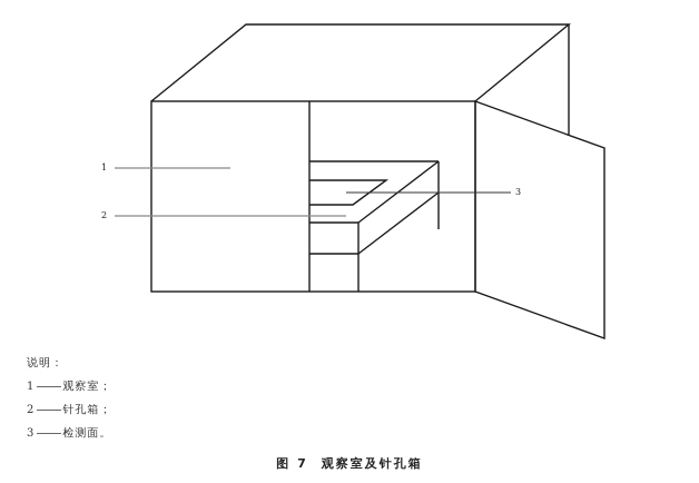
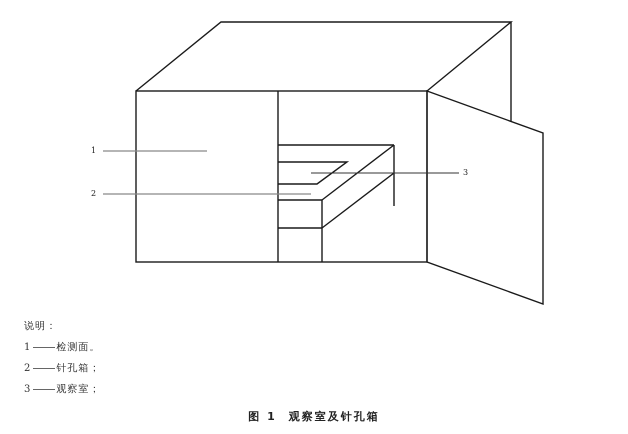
  1
  2
  3
  说明：
- 1 观察室；
+ 1 检测面。
  2 针孔箱；
- 3 检测面。
+ 3 观察室；
- 图 7 观察室及针孔箱
+ 图 1 观察室及针孔箱
